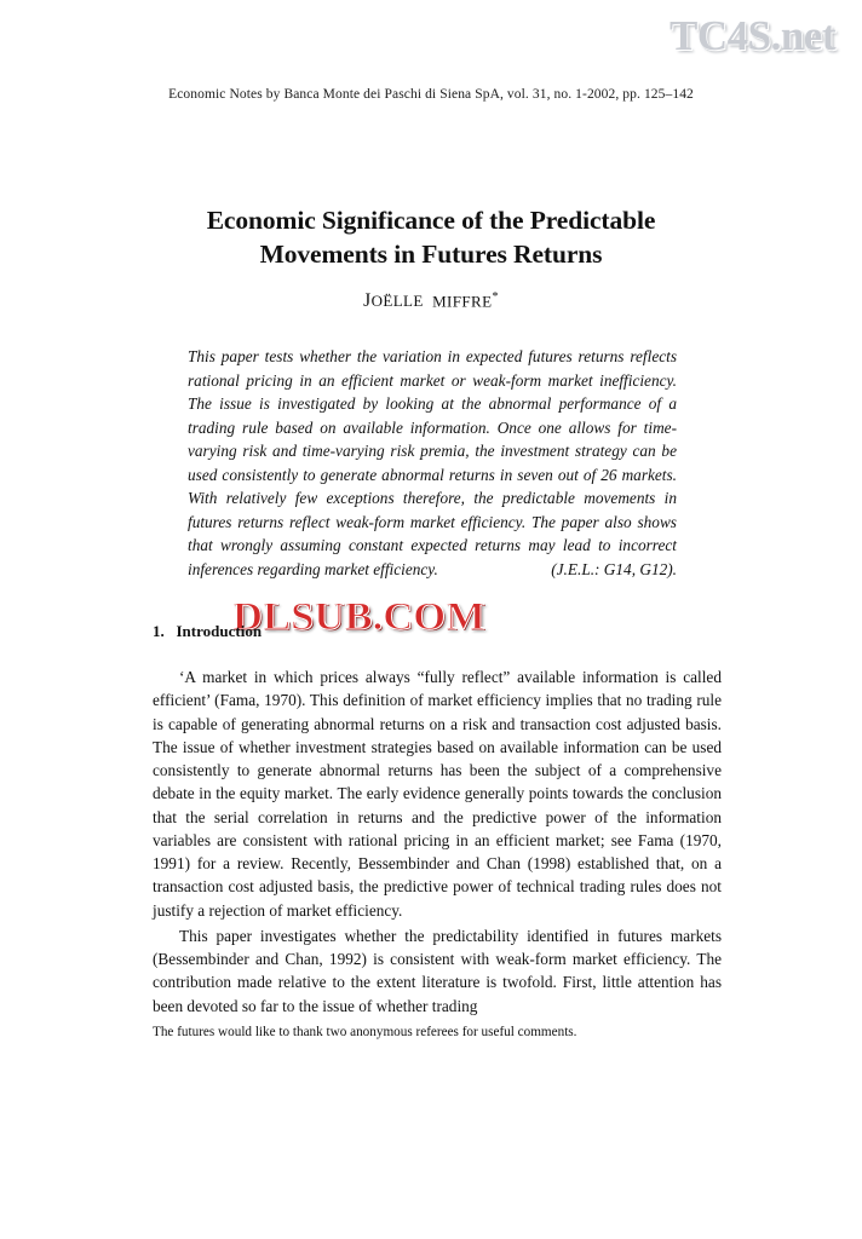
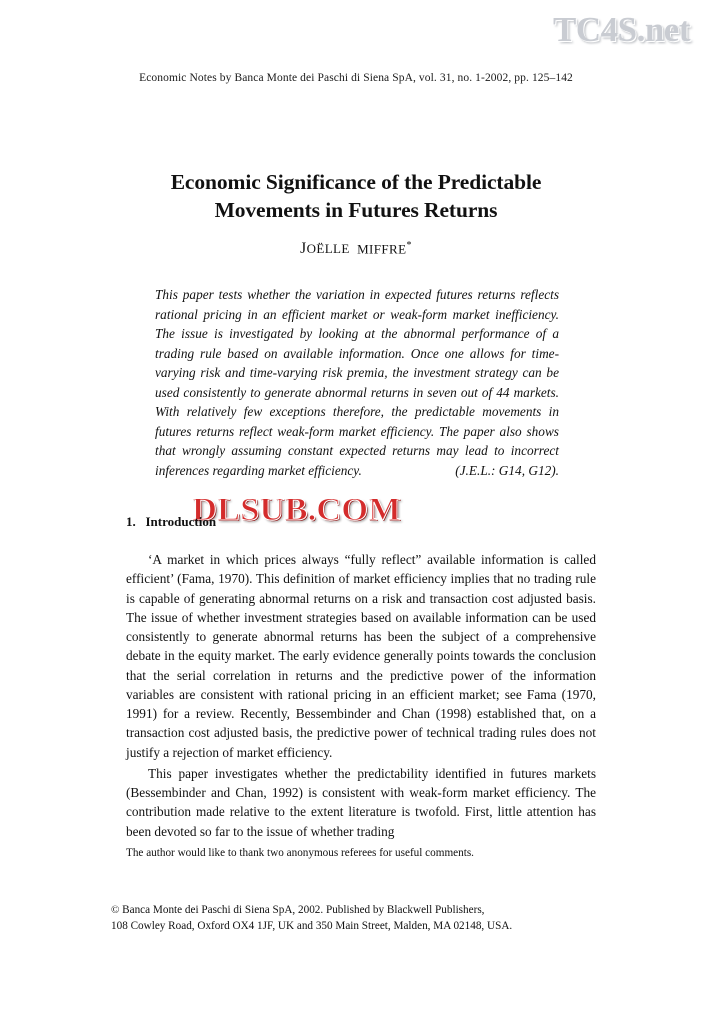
  TC4S.net
  Economic Notes by Banca Monte dei Paschi di Siena SpA, vol. 31, no. 1-2002, pp. 125–142
  Economic Significance of the Predictable Movements in Futures Returns
  JOËLLE MIFFRE*
- This paper tests whether the variation in expected futures returns reflects rational pricing in an efficient market or weak-form market inefficiency. The issue is investigated by looking at the abnormal performance of a trading rule based on available information. Once one allows for time-varying risk and time-varying risk premia, the investment strategy can be used consistently to generate abnormal returns in seven out of 26 markets. With relatively few exceptions therefore, the predictable movements in futures returns reflect weak-form market efficiency. The paper also shows that wrongly assuming constant expected returns may lead to incorrect inferences regarding market efficiency.
+ This paper tests whether the variation in expected futures returns reflects rational pricing in an efficient market or weak-form market inefficiency. The issue is investigated by looking at the abnormal performance of a trading rule based on available information. Once one allows for time-varying risk and time-varying risk premia, the investment strategy can be used consistently to generate abnormal returns in seven out of 44 markets. With relatively few exceptions therefore, the predictable movements in futures returns reflect weak-form market efficiency. The paper also shows that wrongly assuming constant expected returns may lead to incorrect inferences regarding market efficiency.
  (J.E.L.: G14, G12).
  DLSUB.COM
  1. Introduction
  ‘A market in which prices always “fully reflect” available information is called efficient’ (Fama, 1970). This definition of market efficiency implies that no trading rule is capable of generating abnormal returns on a risk and transaction cost adjusted basis. The issue of whether investment strategies based on available information can be used consistently to generate abnormal returns has been the subject of a comprehensive debate in the equity market. The early evidence generally points towards the conclusion that the serial correlation in returns and the predictive power of the information variables are consistent with rational pricing in an efficient market; see Fama (1970, 1991) for a review. Recently, Bessembinder and Chan (1998) established that, on a transaction cost adjusted basis, the predictive power of technical trading rules does not justify a rejection of market efficiency.
  This paper investigates whether the predictability identified in futures markets (Bessembinder and Chan, 1992) is consistent with weak-form market efficiency. The contribution made relative to the extent literature is twofold. First, little attention has been devoted so far to the issue of whether trading
- The futures would like to thank two anonymous referees for useful comments.
+ The author would like to thank two anonymous referees for useful comments.
+ © Banca Monte dei Paschi di Siena SpA, 2002. Published by Blackwell Publishers,
+ 108 Cowley Road, Oxford OX4 1JF, UK and 350 Main Street, Malden, MA 02148, USA.
